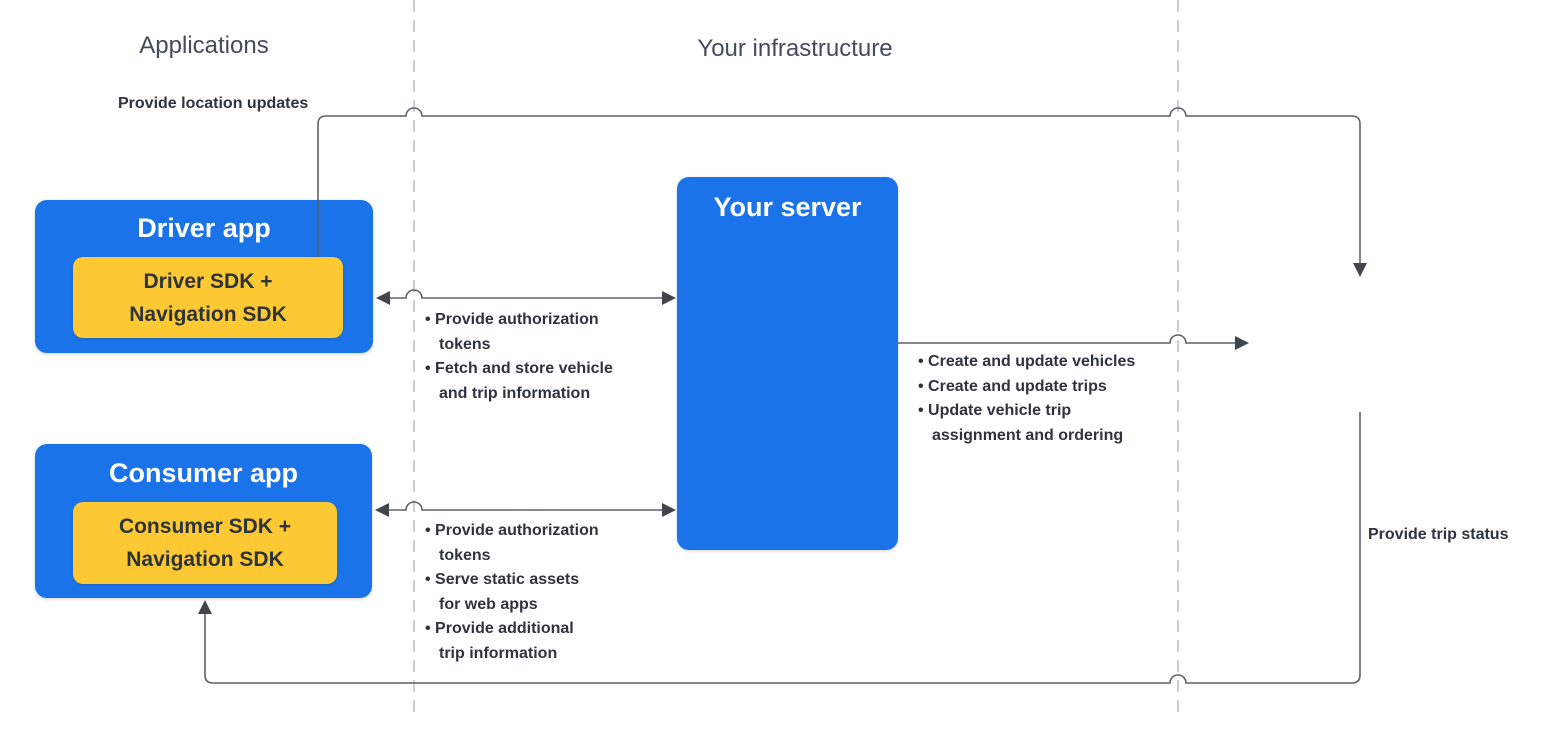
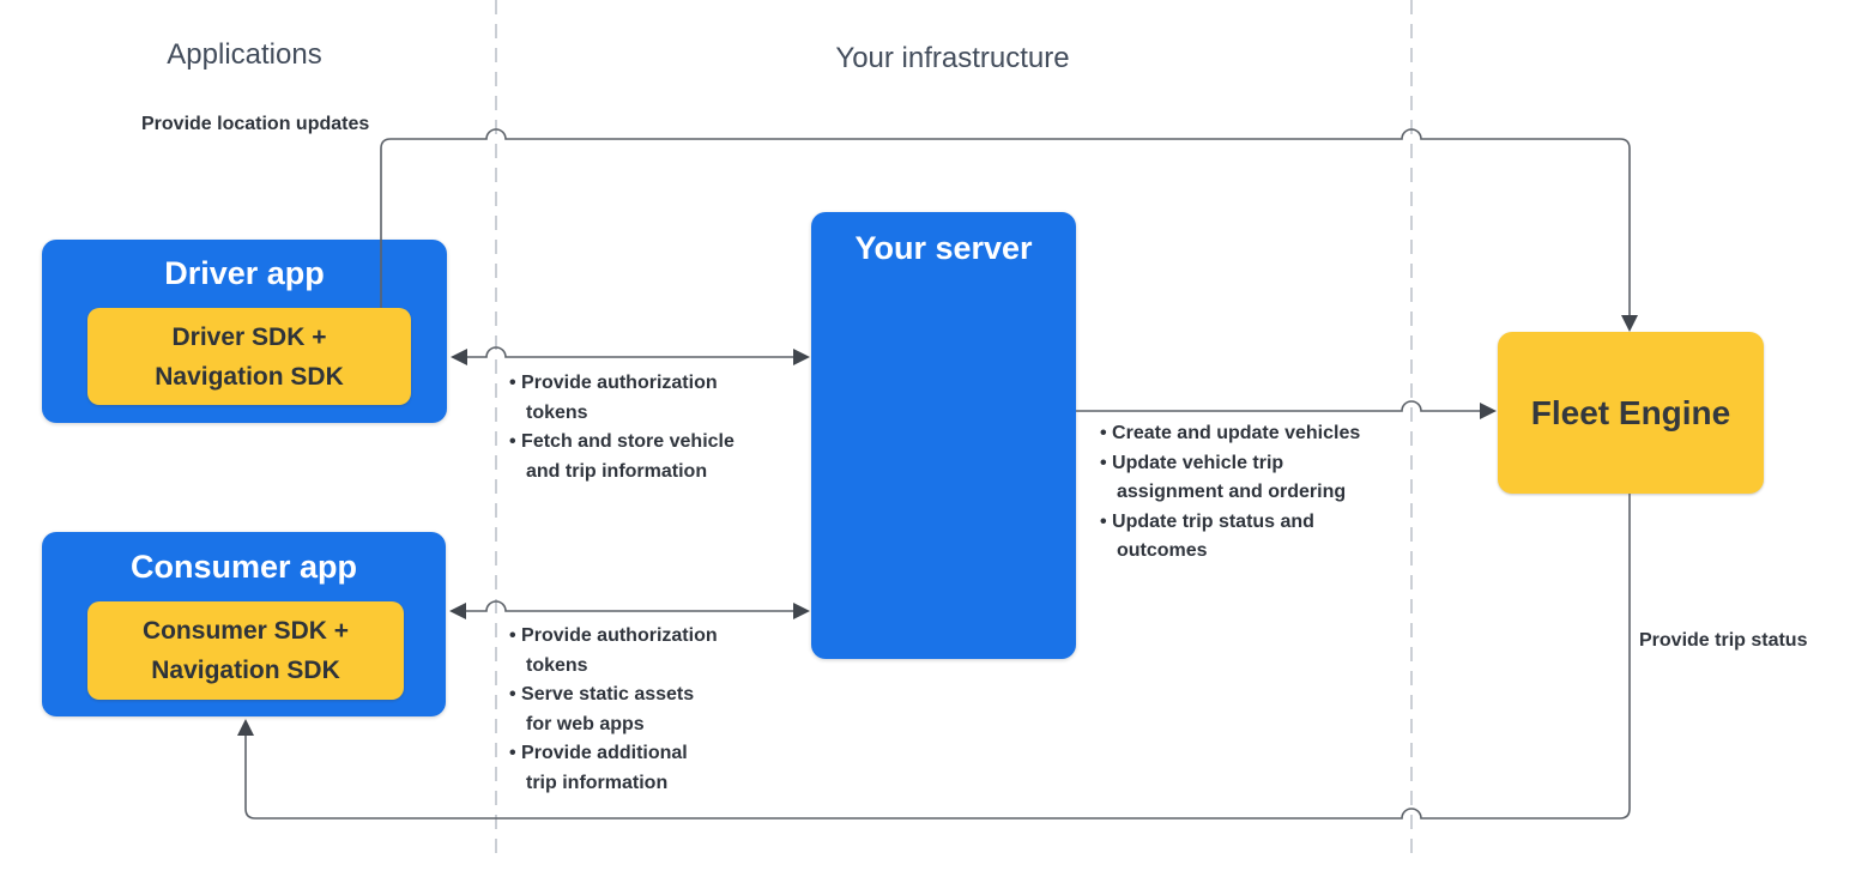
  Applications
  Your infrastructure
  Provide location updates
  Provide trip status
  Driver app
  Driver SDK +
  Navigation SDK
  Consumer app
  Consumer SDK +
  Navigation SDK
  Your server
+ Fleet Engine
  Provide authorization
  tokens
  Fetch and store vehicle
  and trip information
  Provide authorization
  tokens
  Serve static assets
  for web apps
  Provide additional
  trip information
  Create and update vehicles
- Create and update trips
  Update vehicle trip
  assignment and ordering
+ Update trip status and
+ outcomes
